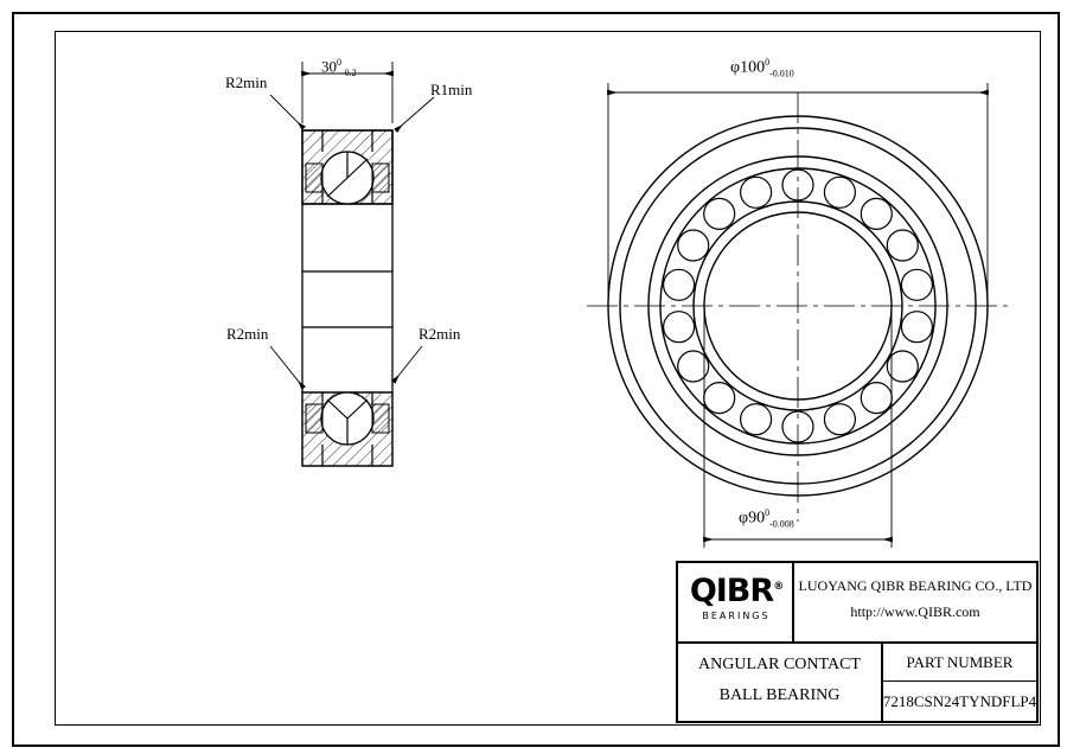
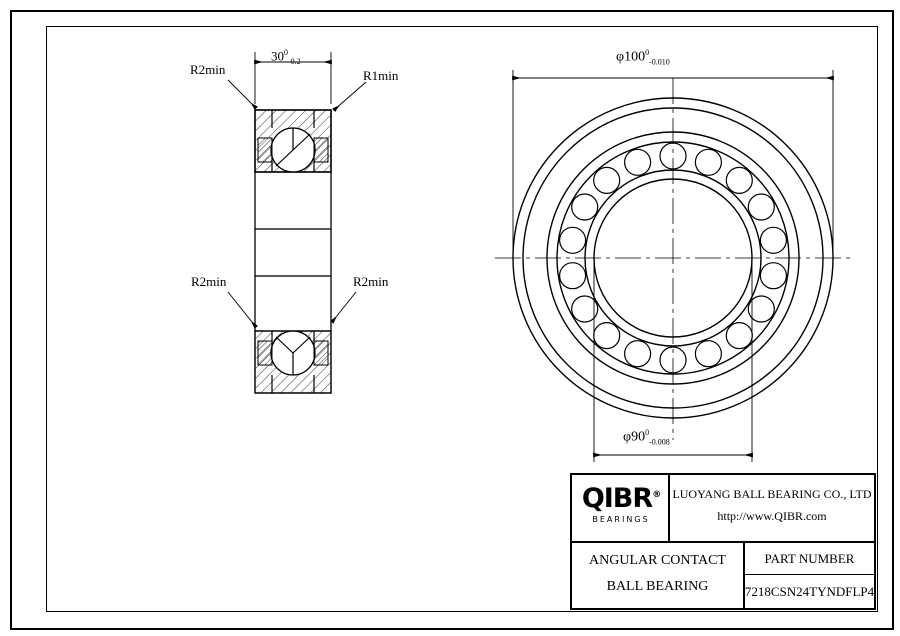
  R2min
  R1min
  R2min
  R2min
  300-0.2
  φ1000-0.010
  φ900-0.008
  QIBR®
  BEARINGS
- LUOYANG QIBR BEARING CO., LTD
+ LUOYANG BALL BEARING CO., LTD
  http://www.QIBR.com
  ANGULAR CONTACT
  BALL BEARING
  PART NUMBER
  7218CSN24TYNDFLP4
